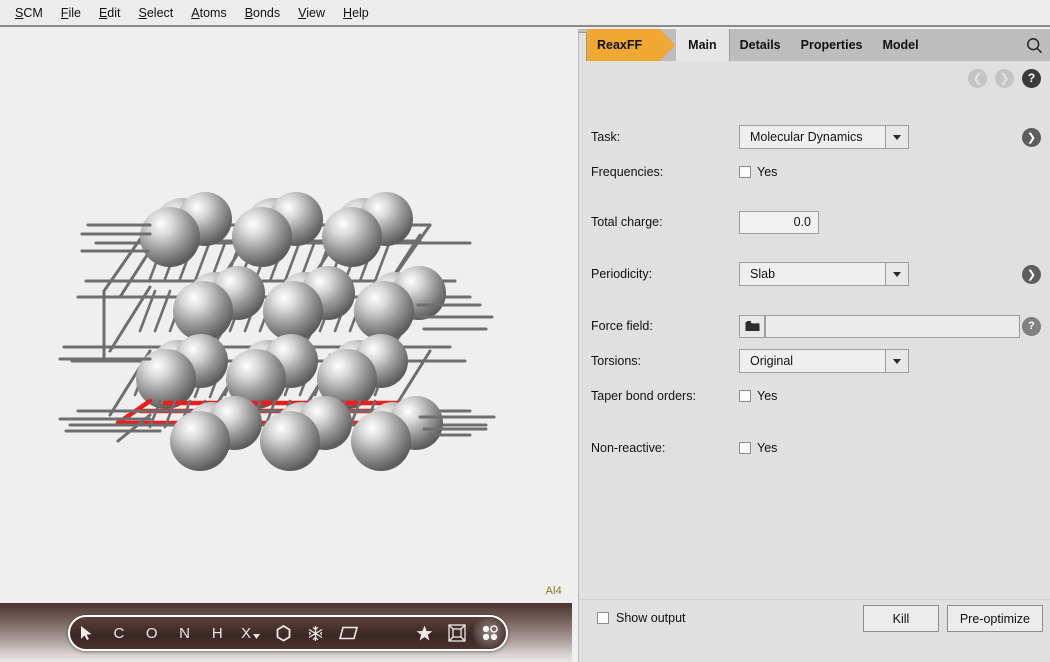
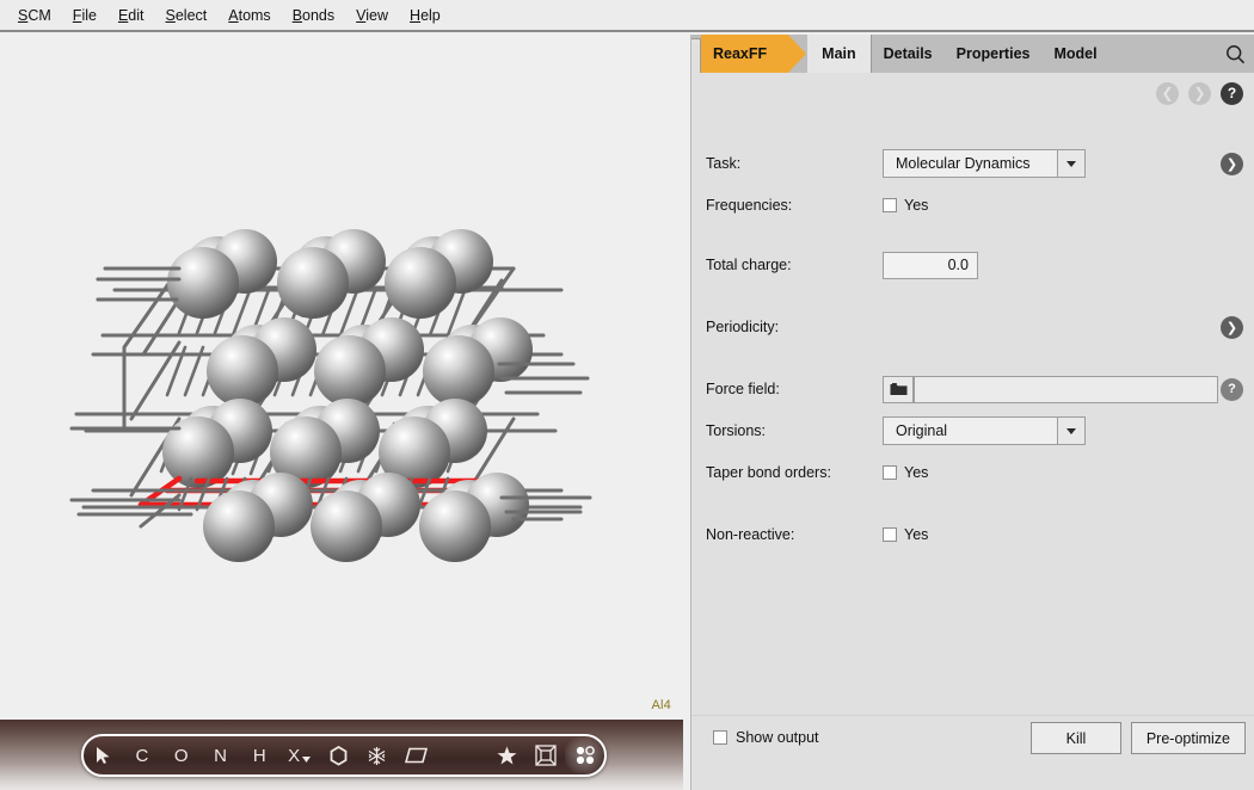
  SCM
  File
  Edit
  Select
  Atoms
  Bonds
  View
  Help
  Al4
  C
  O
  N
  H
  X
  ReaxFF
  Main
  Details
  Properties
  Model
  ❮
  ❯
  ?
  Task:
  Molecular Dynamics
  ❯
  Frequencies:
  Yes
  Total charge:
  0.0
  Periodicity:
- Slab
  ❯
  Force field:
  ?
  Torsions:
  Original
  Taper bond orders:
  Yes
  Non-reactive:
  Yes
  Show output
  Kill
  Pre-optimize
